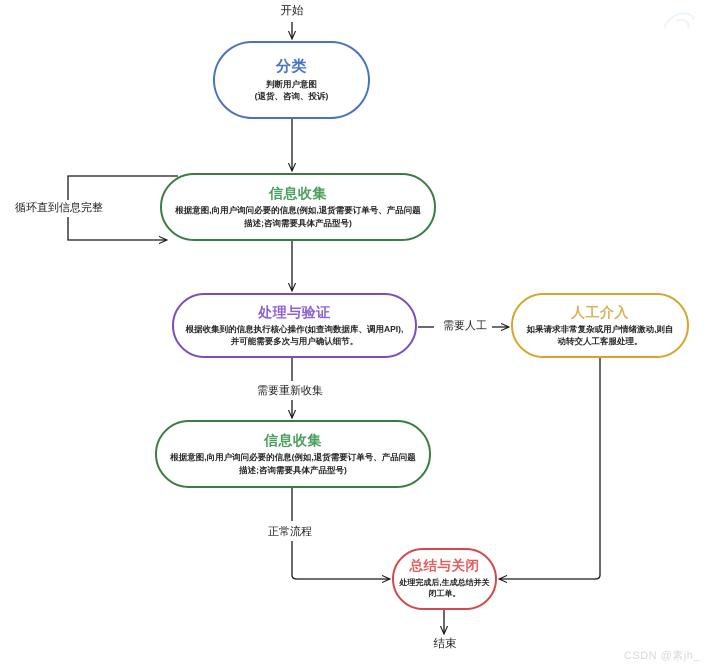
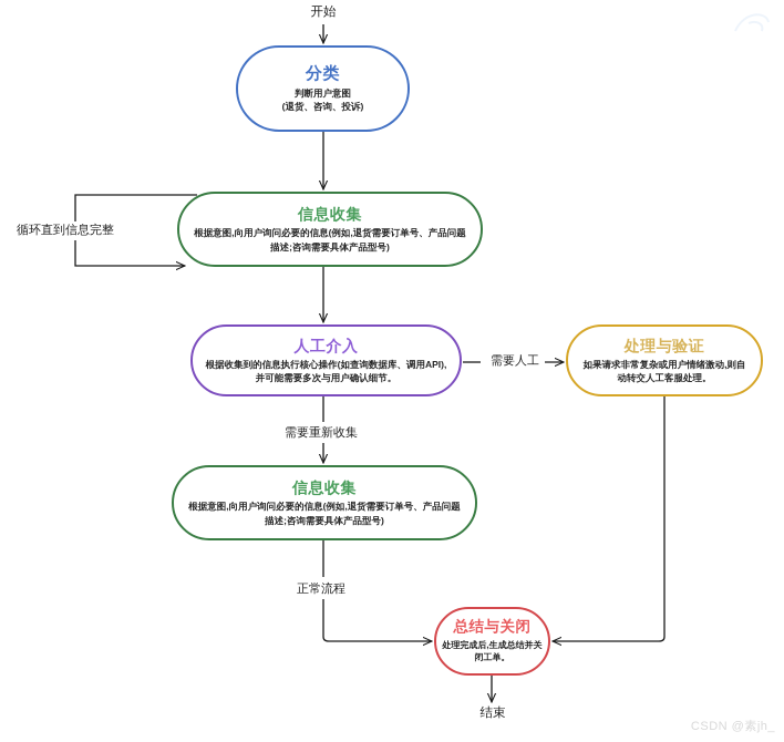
  开始
  结束
  分类
  判断用户意图
  (退货、咨询、投诉)
  信息收集
  根据意图,向用户询问必要的信息(例如,退货需要订单号、产品问题描述;咨询需要具体产品型号)
- 处理与验证
+ 人工介入
  根据收集到的信息执行核心操作(如查询数据库、调用API),并可能需要多次与用户确认细节。
- 人工介入
+ 处理与验证
  如果请求非常复杂或用户情绪激动,则自动转交人工客服处理。
  信息收集
  根据意图,向用户询问必要的信息(例如,退货需要订单号、产品问题描述;咨询需要具体产品型号)
  总结与关闭
  处理完成后,生成总结并关闭工单。
  循环直到信息完整
  需要人工
  需要重新收集
  正常流程
  CSDN @素jh_
